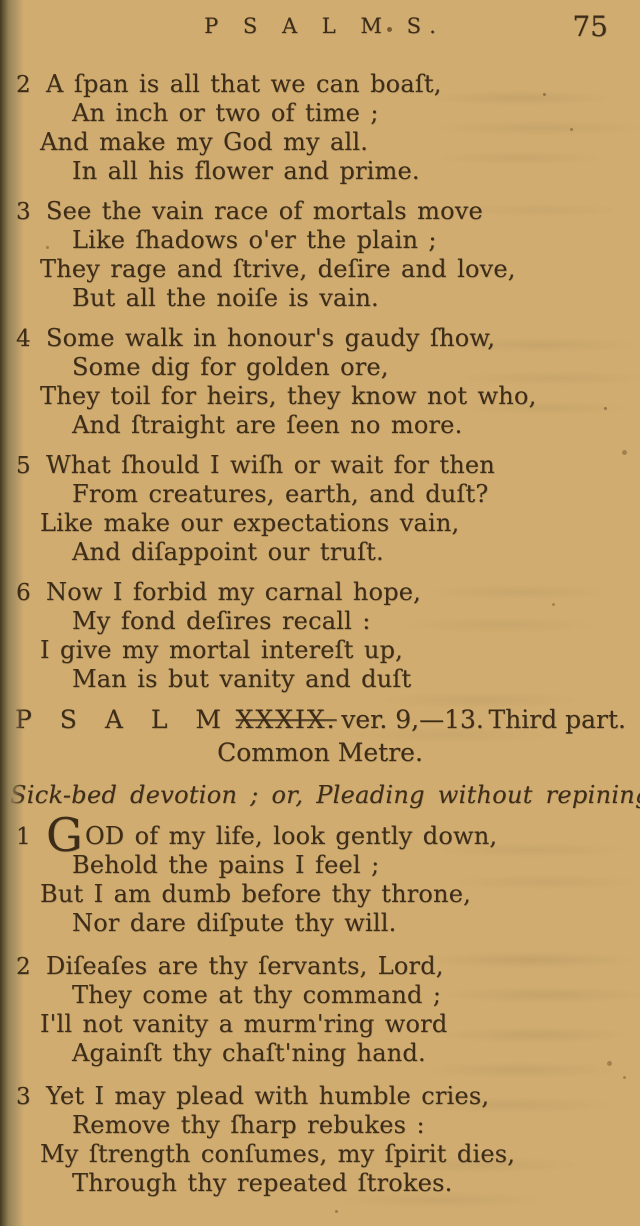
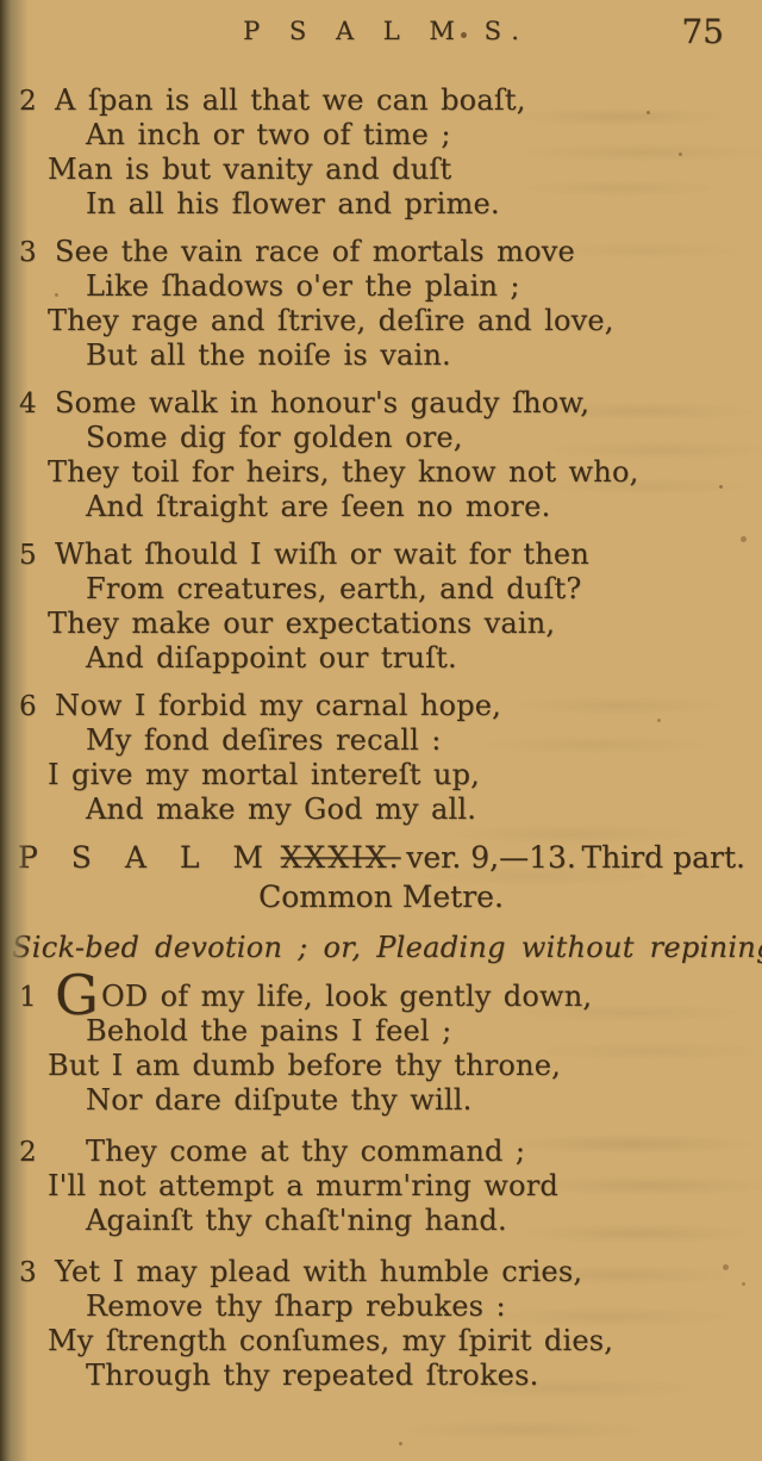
  P S A L M S.
  75
  2
  A ſpan is all that we can boaſt,
  An inch or two of time ;
- And make my God my all.
+ Man is but vanity and duſt
  In all his flower and prime.
  3
  See the vain race of mortals move
  Like ſhadows o'er the plain ;
  They rage and ſtrive, deſire and love,
  But all the noiſe is vain.
  4
  Some walk in honour's gaudy ſhow,
  Some dig for golden ore,
  They toil for heirs, they know not who,
  And ſtraight are ſeen no more.
  5
  What ſhould I wiſh or wait for then
  From creatures, earth, and duſt?
- Like make our expectations vain,
+ They make our expectations vain,
  And diſappoint our truſt.
  6
  Now I forbid my carnal hope,
  My fond deſires recall :
  I give my mortal intereſt up,
- Man is but vanity and duſt
+ And make my God my all.
  P S A L M
  XXXIX.
  ver. 9,—13.
  Third part.
  Common Metre.
  ick-bed devotion ; or, Pleading without repinin
  1
  GOD of my life, look gently down,
  Behold the pains I feel ;
  But I am dumb before thy throne,
  Nor dare diſpute thy will.
  2
- Diſeaſes are thy ſervants, Lord,
  They come at thy command ;
- I'll not vanity a murm'ring word
+ I'll not attempt a murm'ring word
  Againſt thy chaſt'ning hand.
  3
  Yet I may plead with humble cries,
  Remove thy ſharp rebukes :
  My ſtrength conſumes, my ſpirit dies,
  Through thy repeated ſtrokes.
